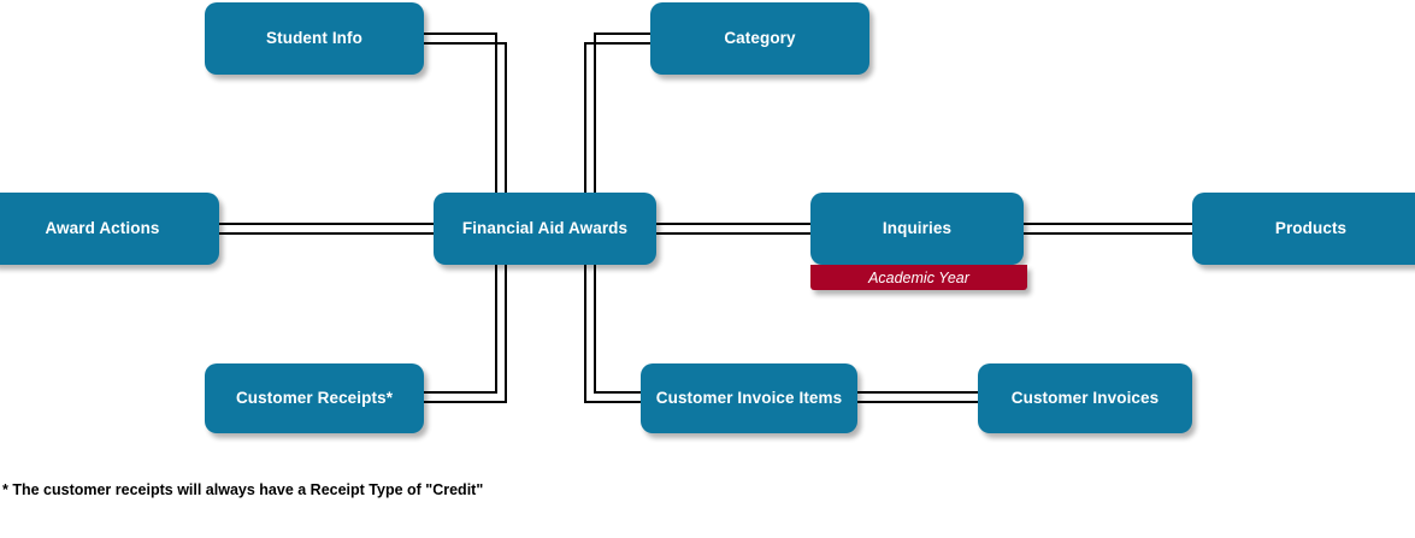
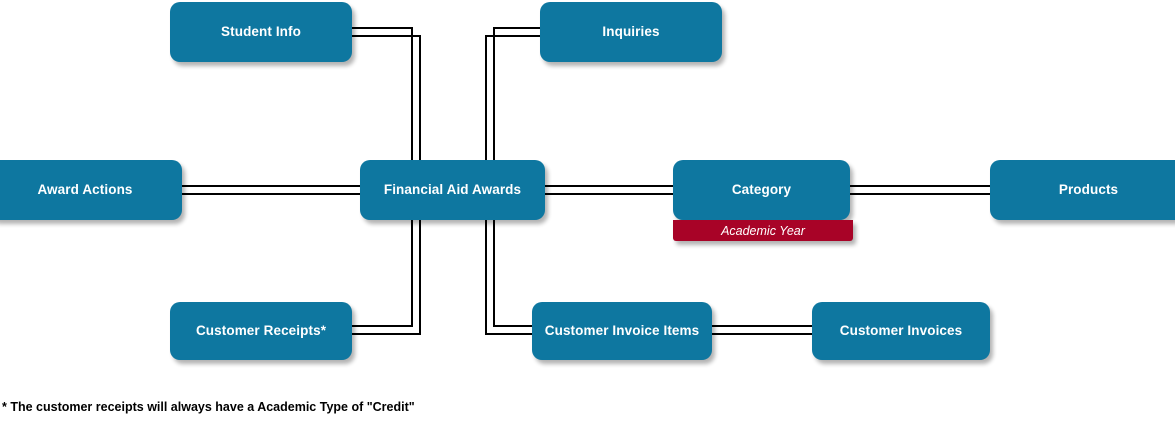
  Student Info
- Category
+ Inquiries
  Award Actions
  Financial Aid Awards
- Inquiries
+ Category
  Products
  Customer Receipts*
  Customer Invoice Items
  Customer Invoices
  Academic Year
- * The customer receipts will always have a Receipt Type of "Credit"
+ * The customer receipts will always have a Academic Type of "Credit"
